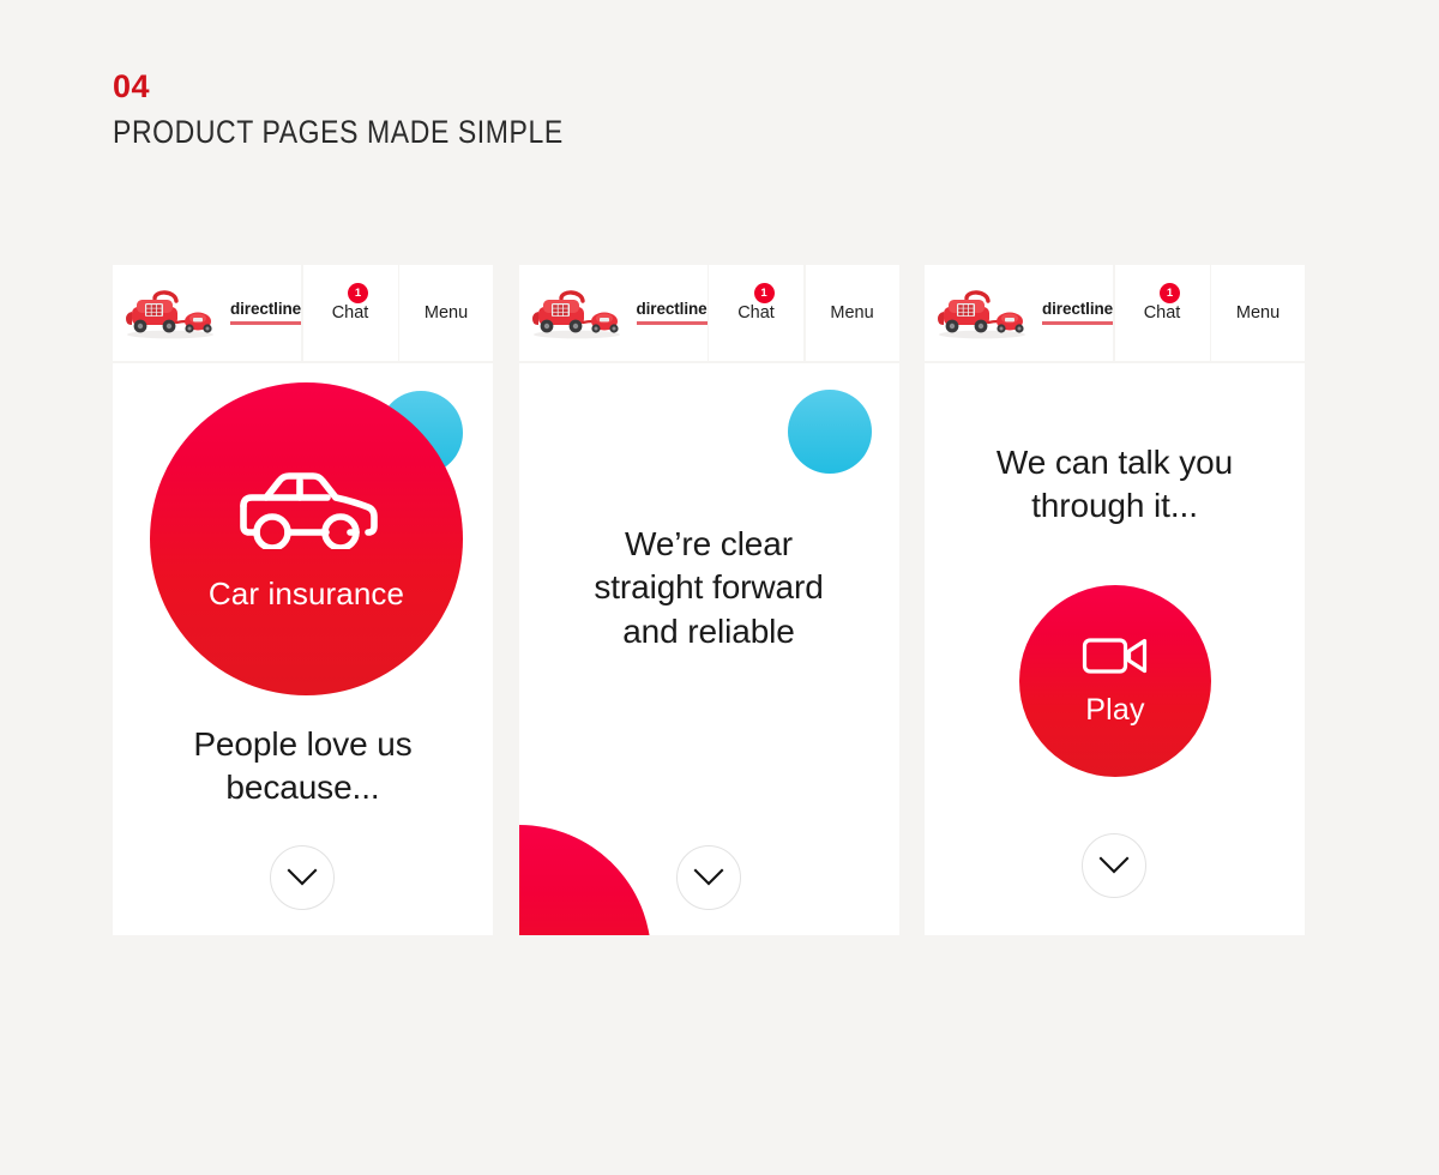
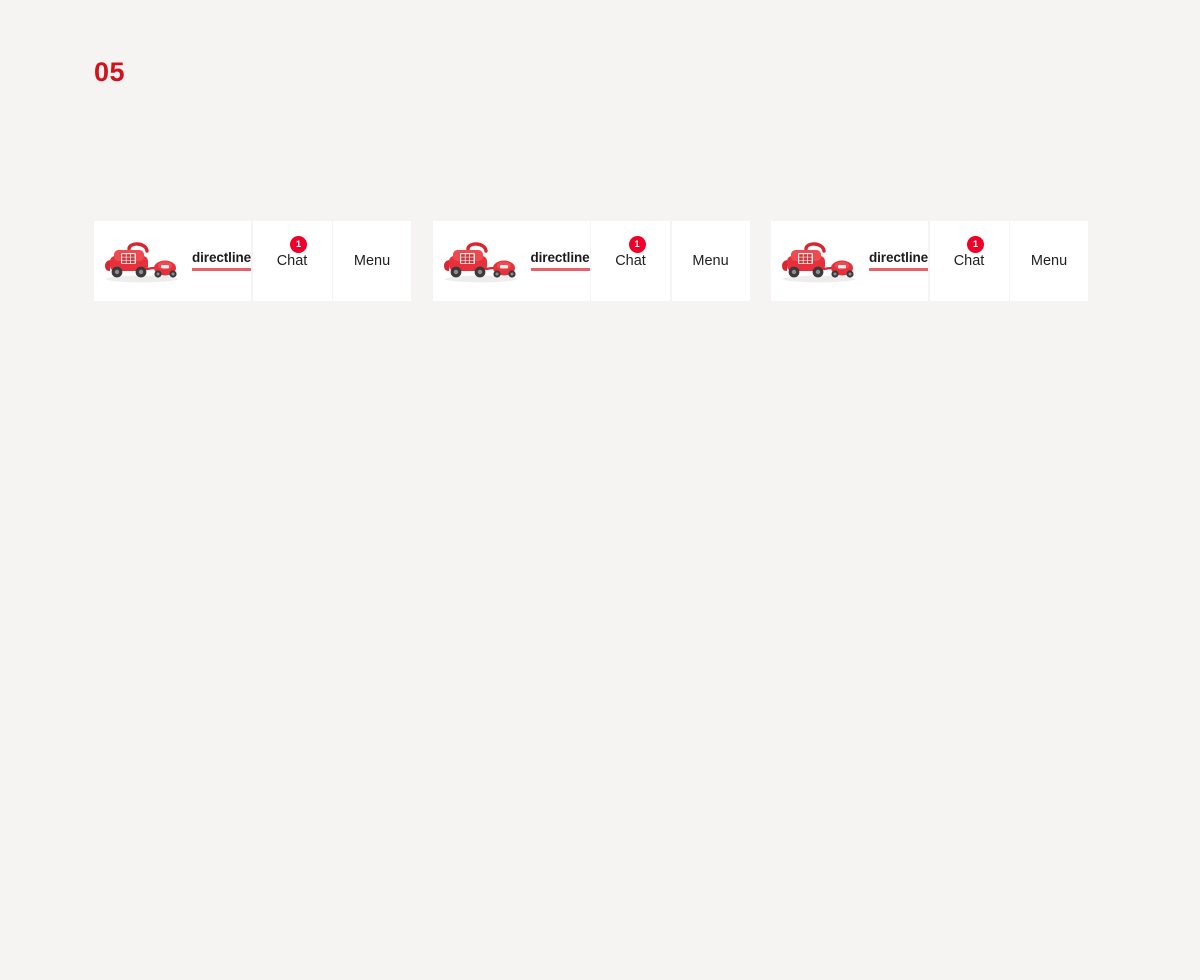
- 04
+ 05
- PRODUCT PAGES MADE SIMPLE
  directline
  1
  Chat
  Menu
- Car insurance
- People love us
- because...
  directline
  1
  Chat
  Menu
- We’re clear
- straight forward
- and reliable
  directline
  1
  Chat
  Menu
- We can talk you
- through it...
- Play
